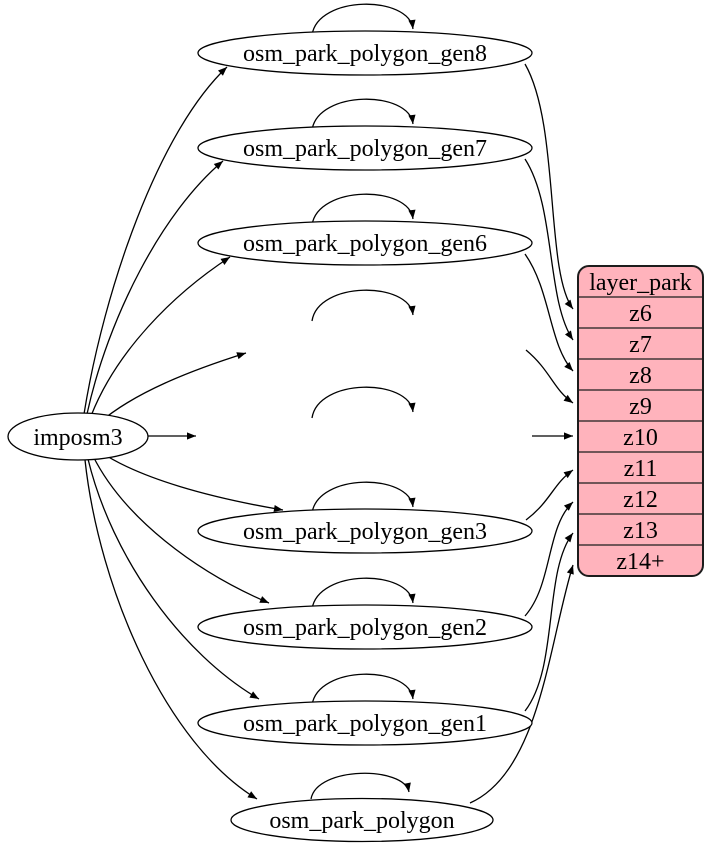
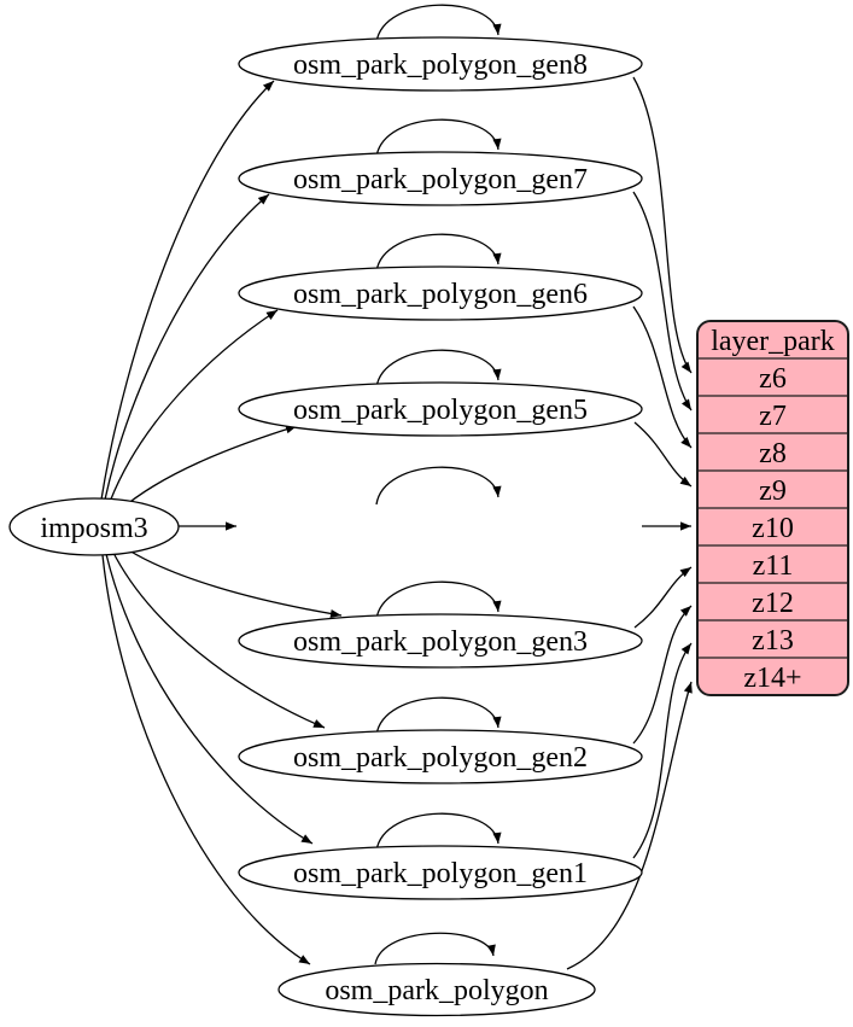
  imposm3
  osm_park_polygon_gen8
  osm_park_polygon_gen7
  osm_park_polygon_gen6
+ osm_park_polygon_gen5
  osm_park_polygon_gen3
  osm_park_polygon_gen2
  osm_park_polygon_gen1
  osm_park_polygon
  layer_park
  z6
  z7
  z8
  z9
  z10
  z11
  z12
  z13
  z14+
